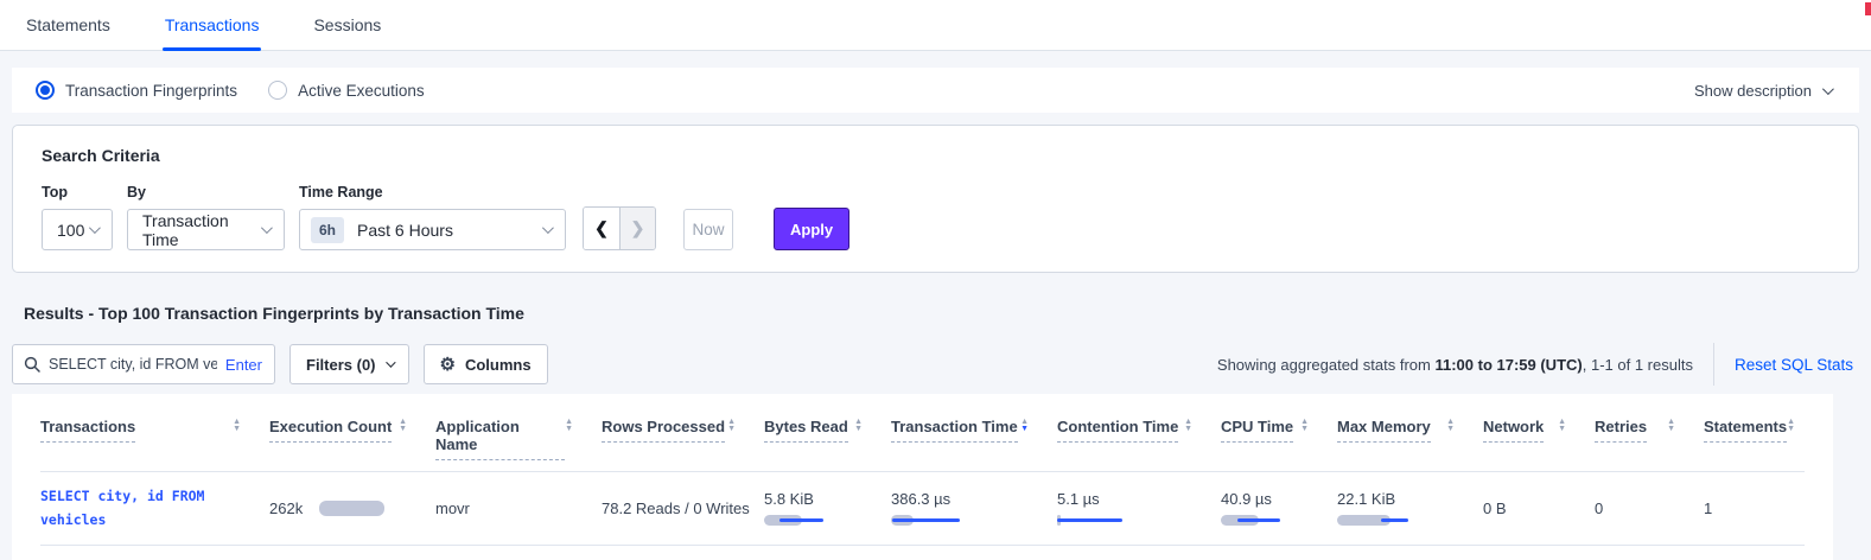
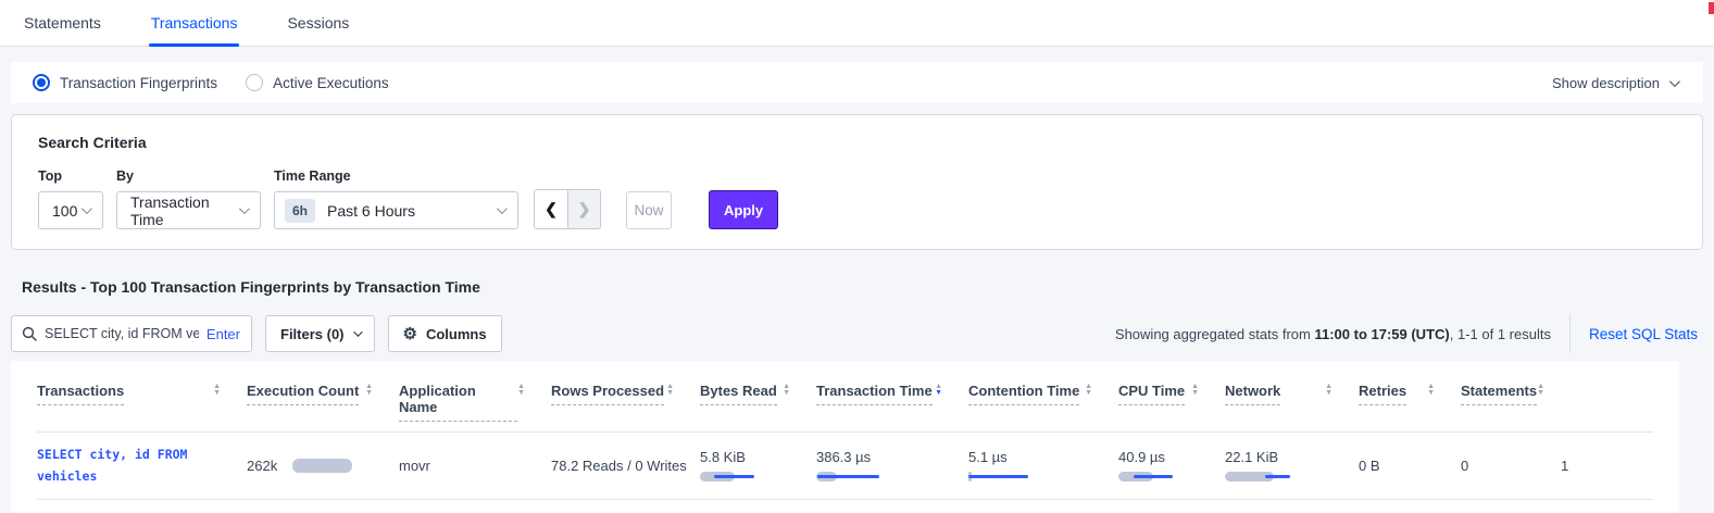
  Statements
  Transactions
  Sessions
  Transaction Fingerprints
  Active Executions
  Show description
  Search Criteria
  Top
  100
  By
  Transaction Time
  Time Range
  6h
  Past 6 Hours
  ❮
  ❯
  Now
  Apply
  Results - Top 100 Transaction Fingerprints by Transaction Time
  SELECT city, id FROM ve
  Enter
  Filters (0)
  ⚙
  Columns
  Showing aggregated stats from 11:00 to 17:59 (UTC), 1-1 of 1 results
  Reset SQL Stats
  Transactions
  Execution Count
  Application Name
  Rows Processed
  Bytes Read
  Transaction Time
  Contention Time
  CPU Time
- Max Memory
  Network
  Retries
  Statements
  SELECT city, id FROM vehicles
  262k
  movr
  78.2 Reads / 0 Writes
  5.8 KiB
  386.3 µs
  5.1 µs
  40.9 µs
  22.1 KiB
  0 B
  0
  1
